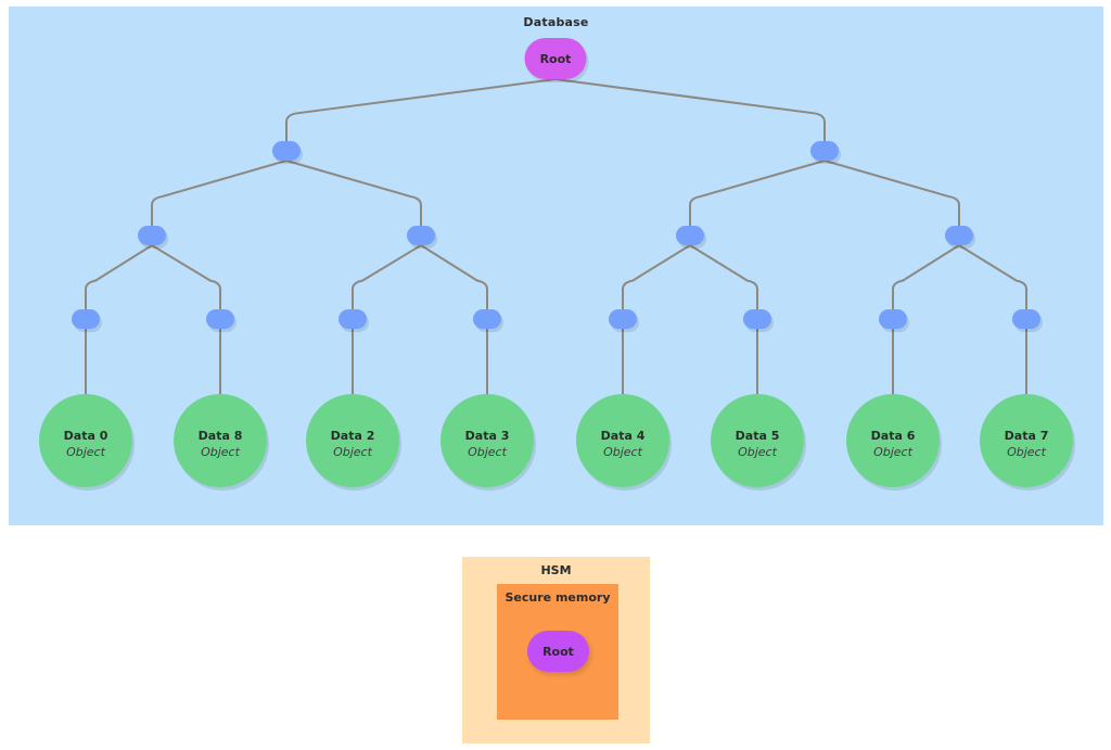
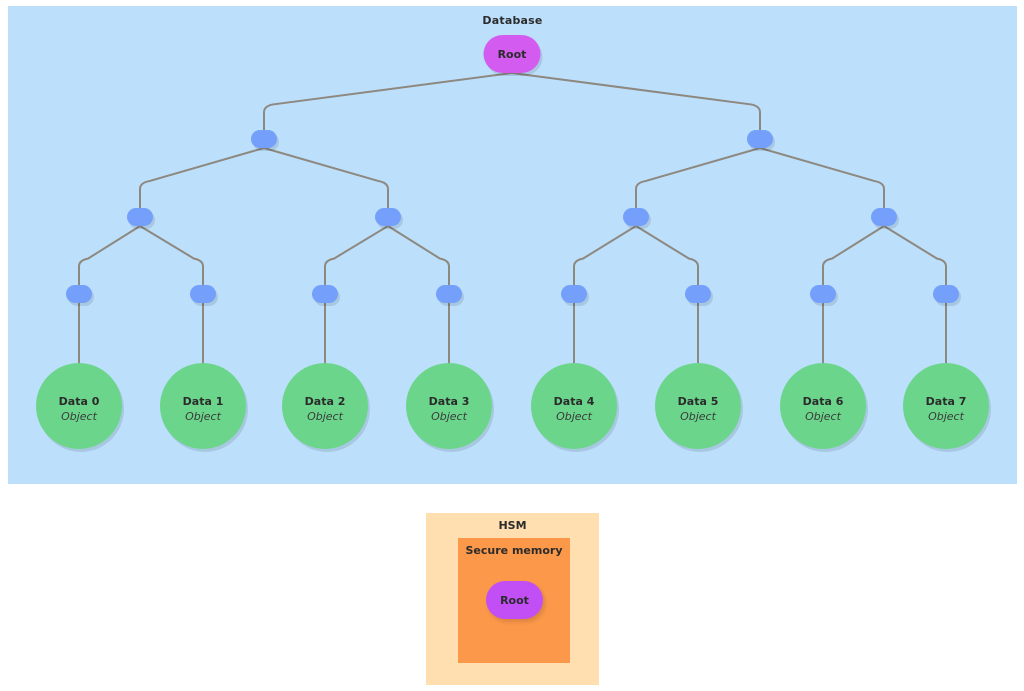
  Database
  Data 0
  Object
- Data 8
+ Data 1
  Object
  Data 2
  Object
  Data 3
  Object
  Data 4
  Object
  Data 5
  Object
  Data 6
  Object
  Data 7
  Object
  Root
  HSM
  Secure memory
  Root
